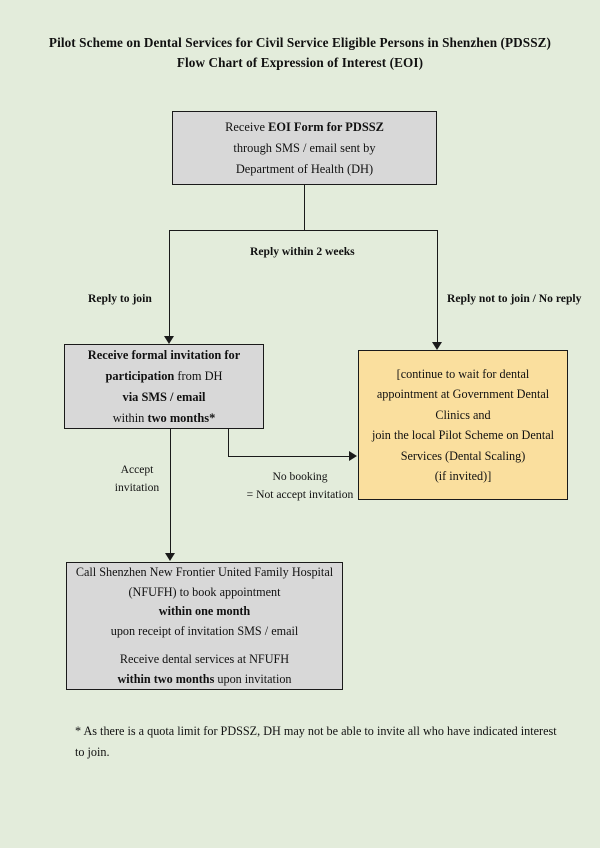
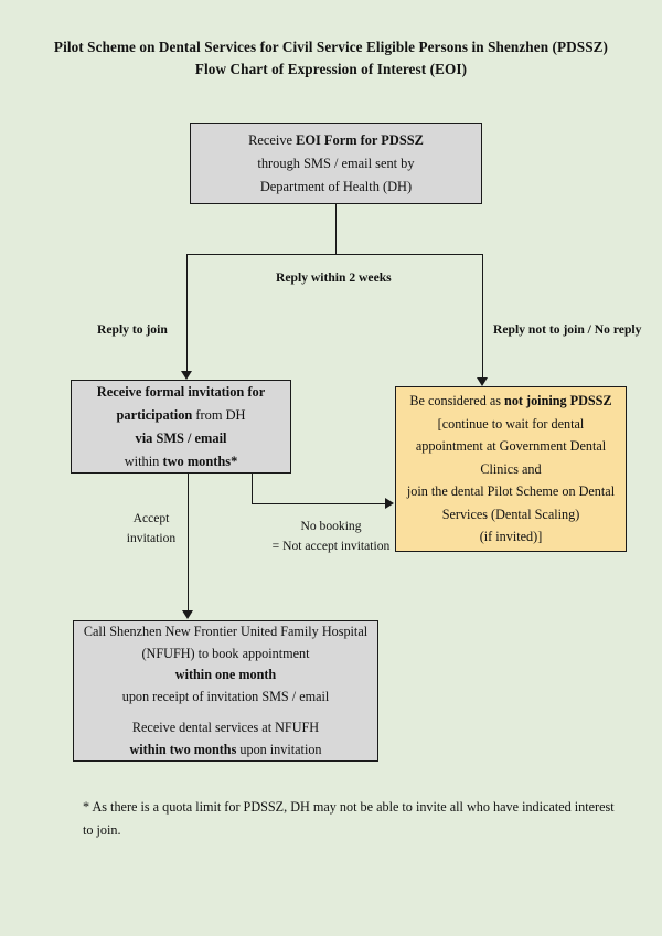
  Pilot Scheme on Dental Services for Civil Service Eligible Persons in Shenzhen (PDSSZ)
  Flow Chart of Expression of Interest (EOI)
  Receive EOI Form for PDSSZ
  through SMS / email sent by
  Department of Health (DH)
  Reply within 2 weeks
  Reply to join
  Reply not to join / No reply
  Receive formal invitation for
  participation from DH
  via SMS / email
  within two months*
+ Be considered as not joining PDSSZ
  [continue to wait for dental
  appointment at Government Dental
  Clinics and
- join the local Pilot Scheme on Dental
+ join the dental Pilot Scheme on Dental
  Services (Dental Scaling)
  (if invited)]
  Accept
  invitation
  No booking
  = Not accept invitation
  Call Shenzhen New Frontier United Family Hospital
  (NFUFH) to book appointment
  within one month
  upon receipt of invitation SMS / email
  Receive dental services at NFUFH
  within two months upon invitation
  * As there is a quota limit for PDSSZ, DH may not be able to invite all who have indicated interest to join.
